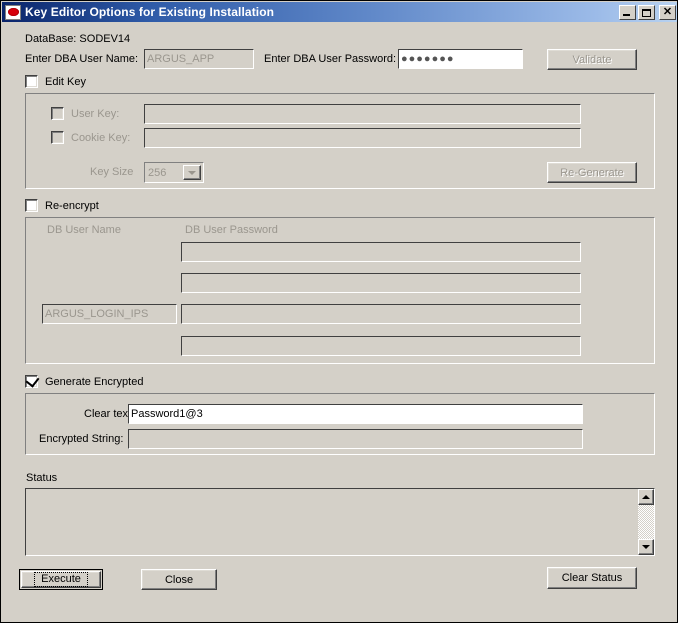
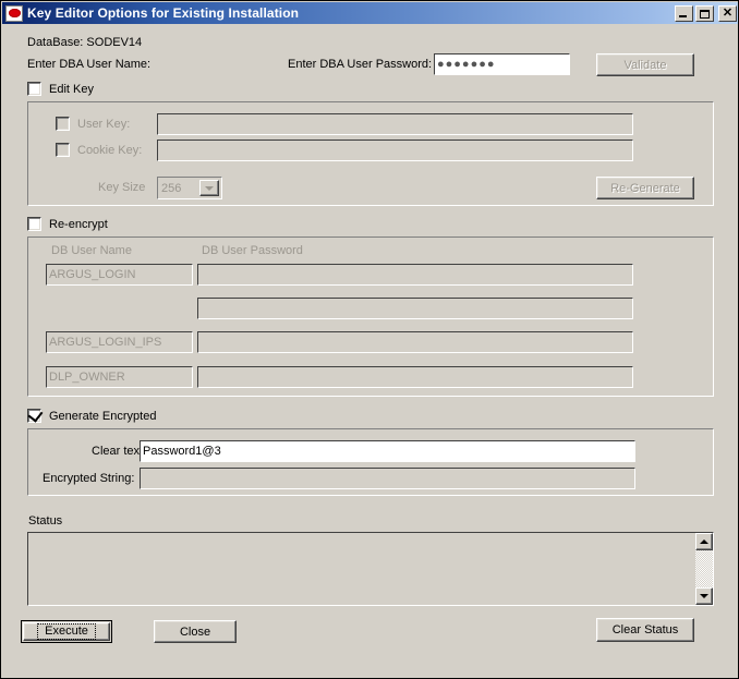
  Key Editor Options for Existing Installation
  ✕
  DataBase: SODEV14
  Enter DBA User Name:
- ARGUS_APP
  Enter DBA User Password:
  ●●●●●●●
  Validate
  Edit Key
  User Key:
  Cookie Key:
  Key Size
  256
  Re-Generate
  Re-encrypt
  DB User Name
  DB User Password
+ ARGUS_LOGIN
  ARGUS_LOGIN_IPS
+ DLP_OWNER
  Generate Encrypted
  Clear tex
  Password1@3
  Encrypted String:
  Status
  Execute
  Close
  Clear Status
